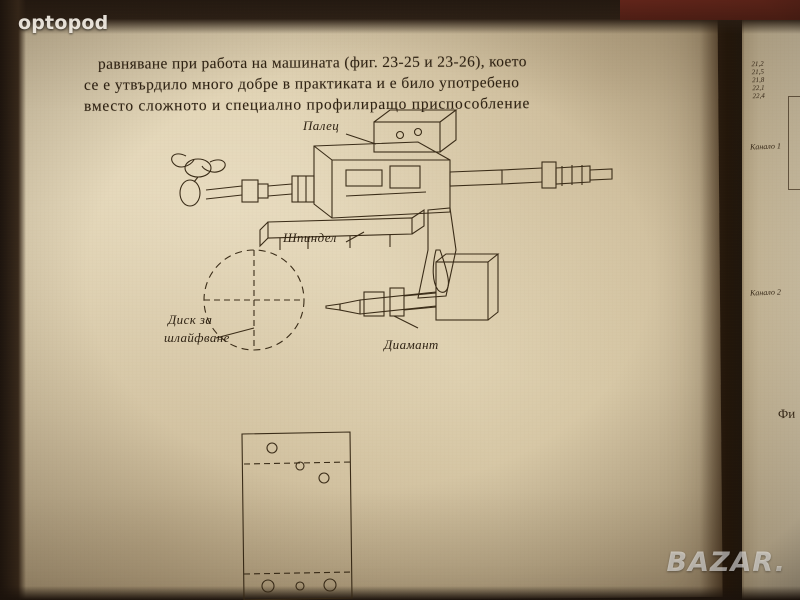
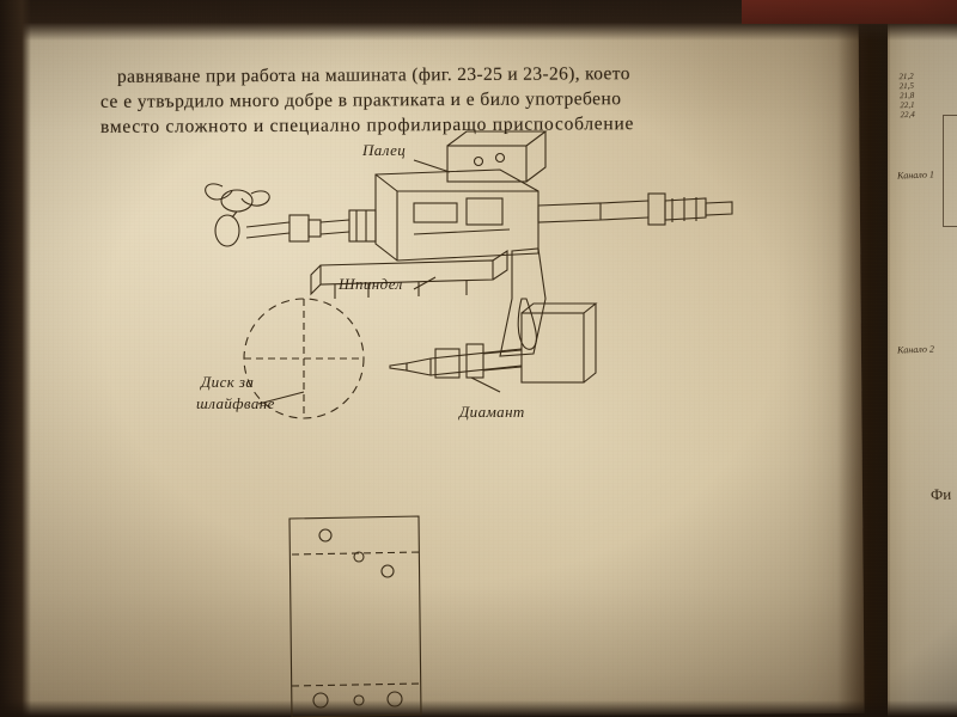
- optopod
- BAZAR.
